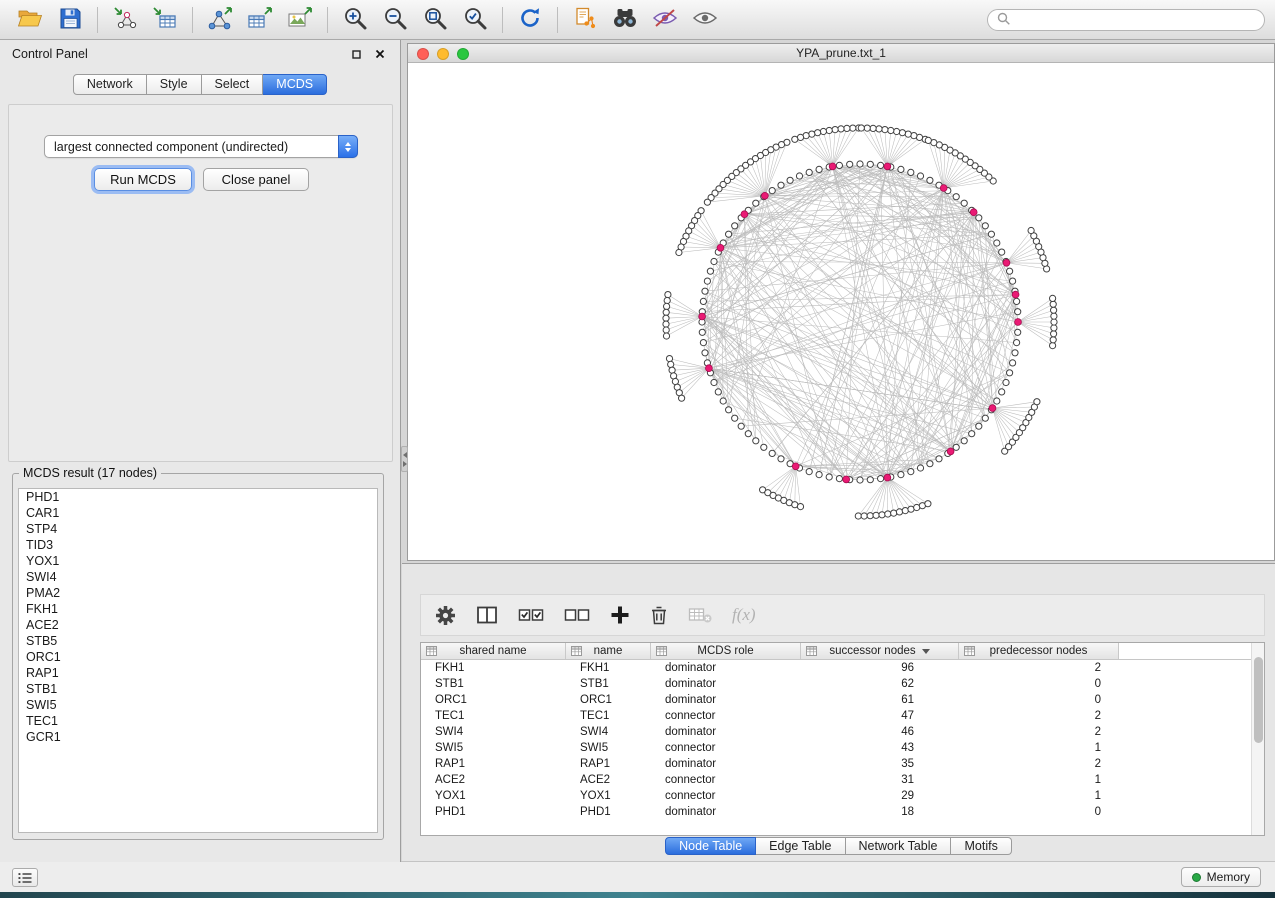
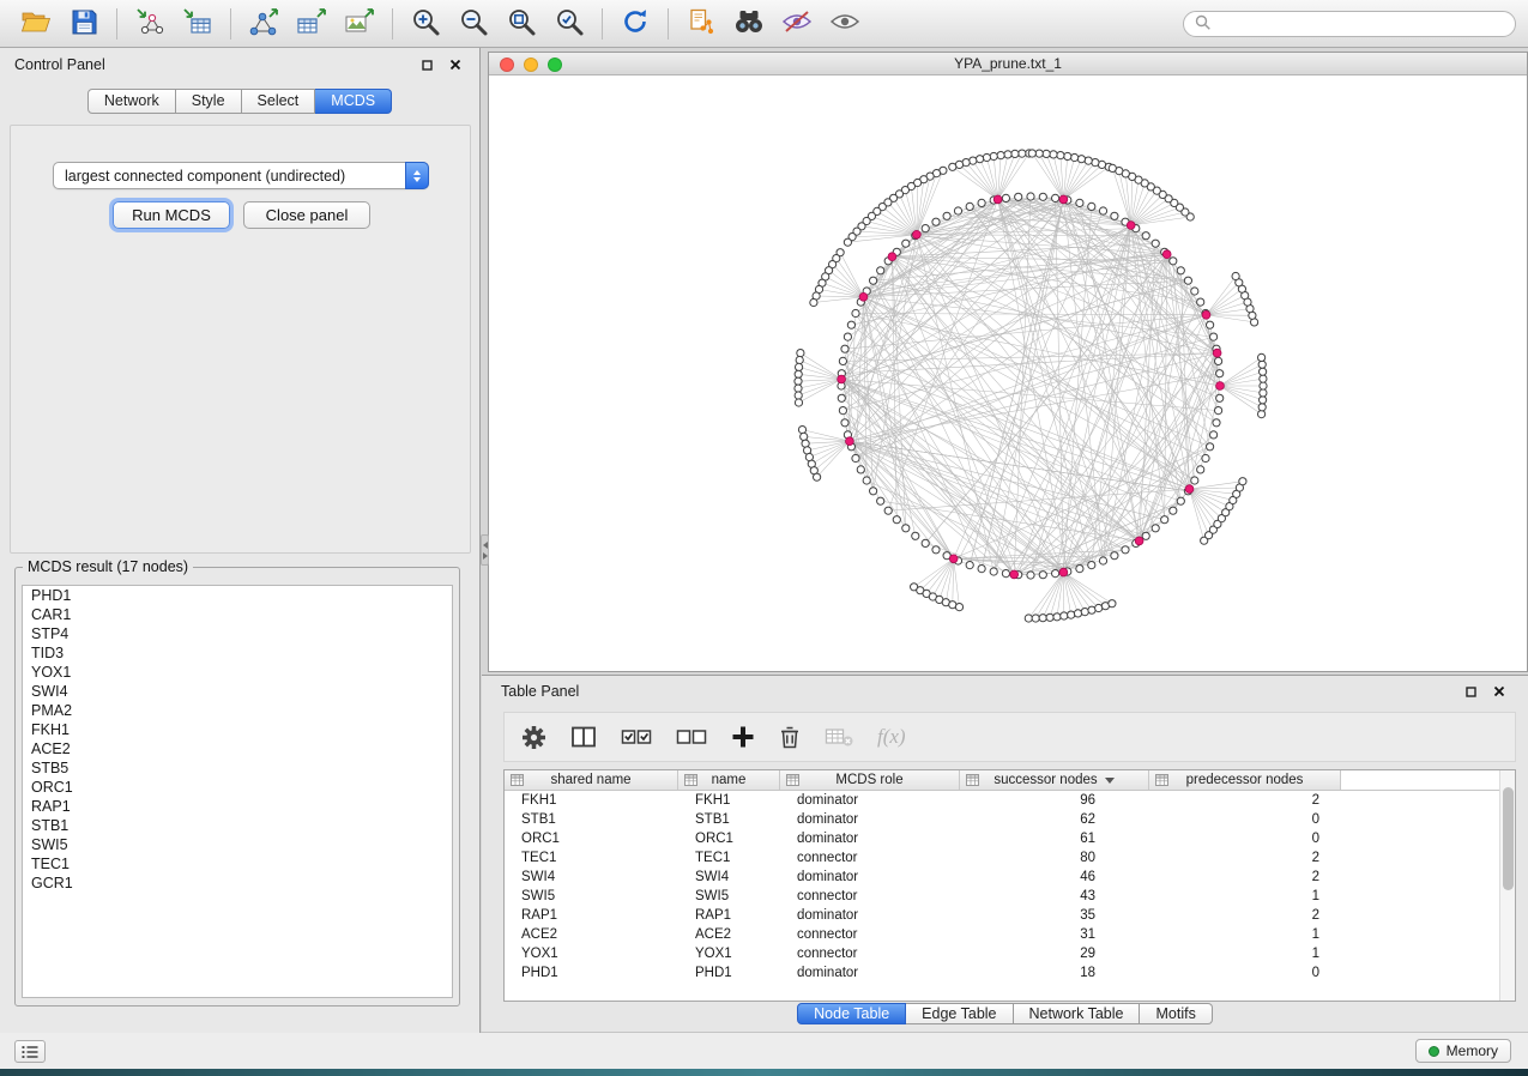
  Control Panel
  Network
  Style
  Select
  MCDS
  largest connected component (undirected)
  Run MCDS
  Close panel
  MCDS result (17 nodes)
  PHD1
  CAR1
  STP4
  TID3
  YOX1
  SWI4
  PMA2
  FKH1
  ACE2
  STB5
  ORC1
  RAP1
  STB1
  SWI5
  TEC1
  GCR1
  YPA_prune.txt_1
+ Table Panel
  f(x)
  shared name
  name
  MCDS role
  successor nodes
  predecessor nodes
  FKH1
  FKH1
  dominator
  96
  2
  STB1
  STB1
  dominator
  62
  0
  ORC1
  ORC1
  dominator
  61
  0
  TEC1
  TEC1
  connector
- 47
+ 80
  2
  SWI4
  SWI4
  dominator
  46
  2
  SWI5
  SWI5
  connector
  43
  1
  RAP1
  RAP1
  dominator
  35
  2
  ACE2
  ACE2
  connector
  31
  1
  YOX1
  YOX1
  connector
  29
  1
  PHD1
  PHD1
  dominator
  18
  0
  Node Table
  Edge Table
  Network Table
  Motifs
  Memory
